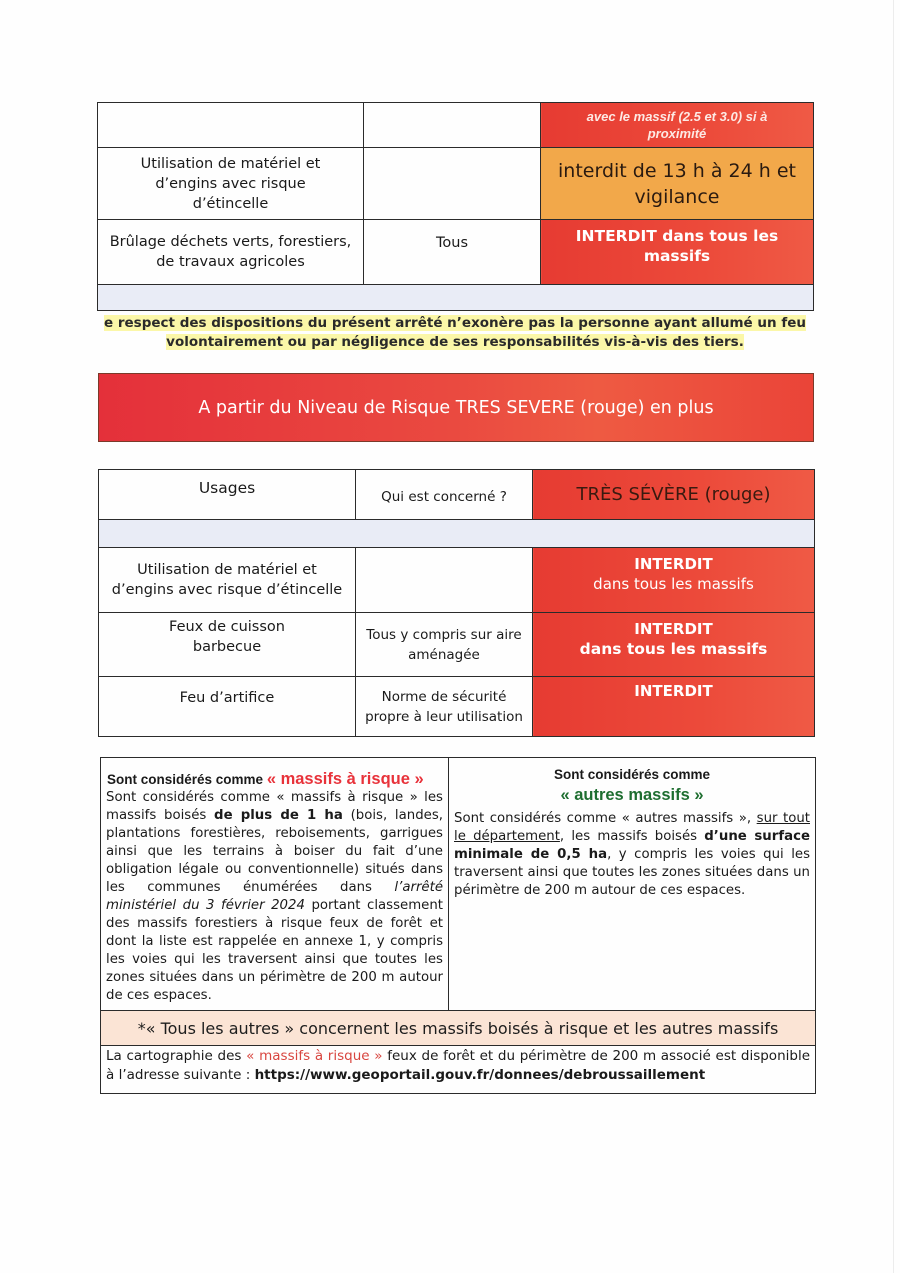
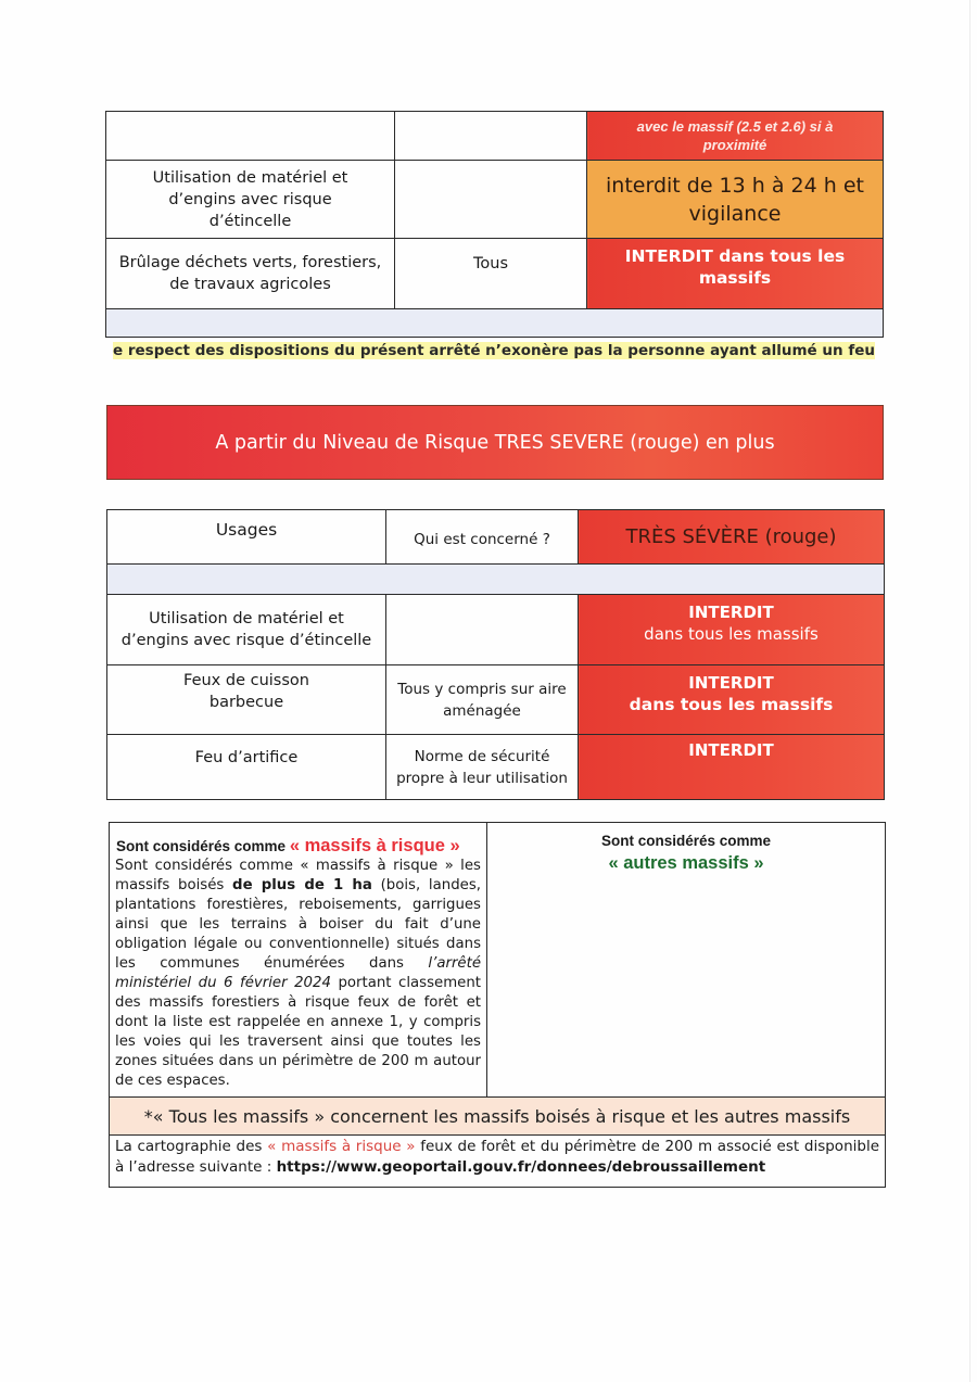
- 		avec le massif (2.5 et 3.0) si à proximité
+ 		avec le massif (2.5 et 2.6) si à proximité
  Utilisation de matériel et d’engins avec risque d’étincelle		interdit de 13 h à 24 h et vigilance
  Brûlage déchets verts, forestiers, de travaux agricoles	Tous	INTERDIT dans tous les massifs
  e respect des dispositions du présent arrêté n’exonère pas la personne ayant allumé un feu
- volontairement ou par négligence de ses responsabilités vis-à-vis des tiers.
  A partir du Niveau de Risque TRES SEVERE (rouge) en plus
  Usages	Qui est concerné ?	TRÈS SÉVÈRE (rouge)
  Utilisation de matériel et d’engins avec risque d’étincelle		INTERDIT dans tous les massifs
  Feux de cuisson barbecue	Tous y compris sur aire aménagée	INTERDIT dans tous les massifs
  Feu d’artifice	Norme de sécurité propre à leur utilisation	INTERDIT
  Sont considérés comme « massifs à risque »
- Sont considérés comme « massifs à risque » les massifs boisés de plus de 1 ha (bois, landes, plantations forestières, reboisements, garrigues ainsi que les terrains à boiser du fait d’une obligation légale ou conventionnelle) situés dans les communes énumérées dans l’arrêté ministériel du 3 février 2024 portant classement des massifs forestiers à risque feux de forêt et dont la liste est rappelée en annexe 1, y compris les voies qui les traversent ainsi que toutes les zones situées dans un périmètre de 200 m autour de ces espaces.
+ Sont considérés comme « massifs à risque » les massifs boisés de plus de 1 ha (bois, landes, plantations forestières, reboisements, garrigues ainsi que les terrains à boiser du fait d’une obligation légale ou conventionnelle) situés dans les communes énumérées dans l’arrêté ministériel du 6 février 2024 portant classement des massifs forestiers à risque feux de forêt et dont la liste est rappelée en annexe 1, y compris les voies qui les traversent ainsi que toutes les zones situées dans un périmètre de 200 m autour de ces espaces.
  Sont considérés comme
  « autres massifs »
- Sont considérés comme « autres massifs », sur tout le département, les massifs boisés d’une surface minimale de 0,5 ha, y compris les voies qui les traversent ainsi que toutes les zones situées dans un périmètre de 200 m autour de ces espaces.
- *« Tous les autres » concernent les massifs boisés à risque et les autres massifs
+ *« Tous les massifs » concernent les massifs boisés à risque et les autres massifs
  La cartographie des « massifs à risque » feux de forêt et du périmètre de 200 m associé est disponible à l’adresse suivante : https://www.geoportail.gouv.fr/donnees/debroussaillement
